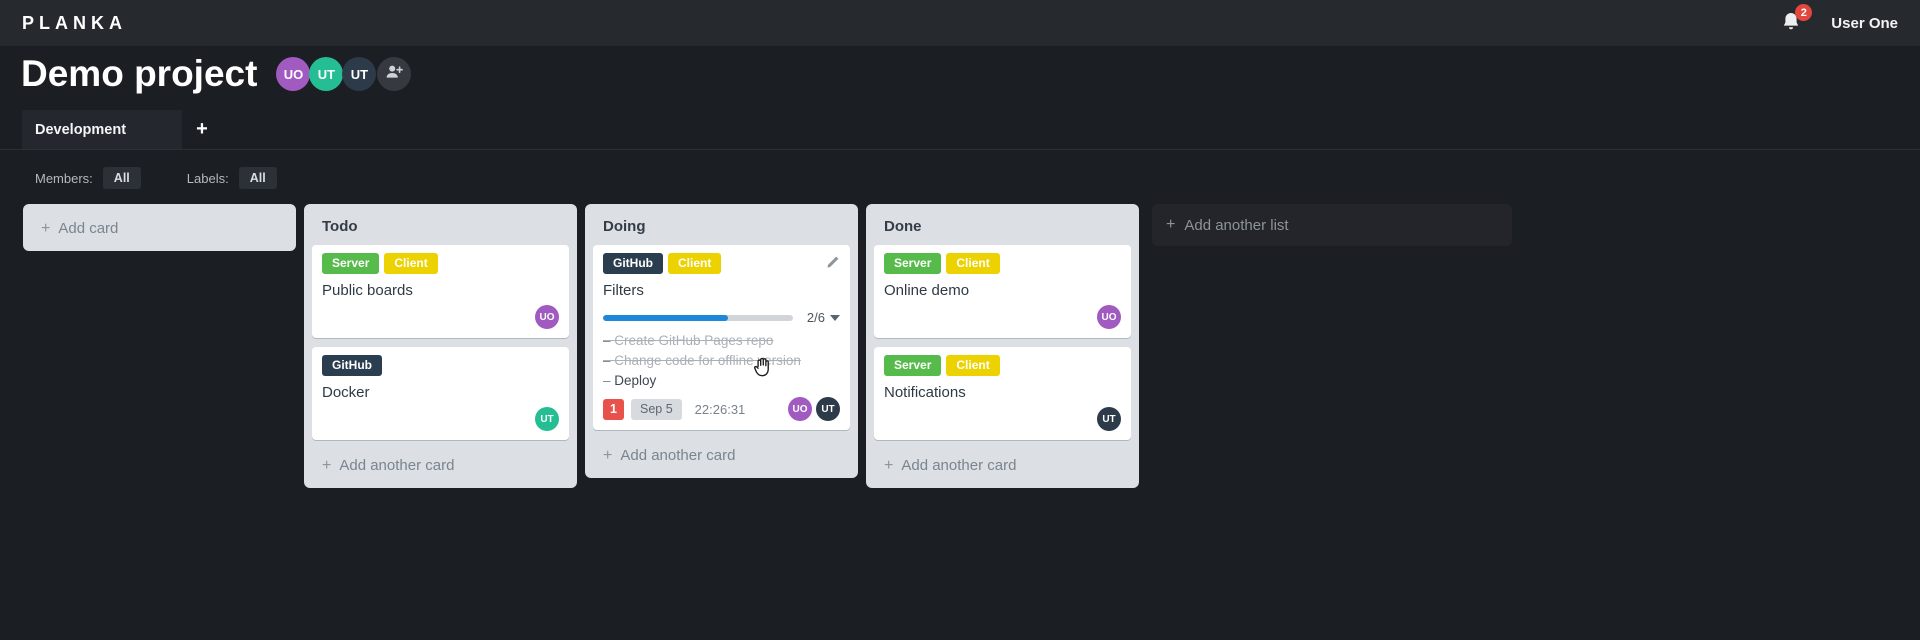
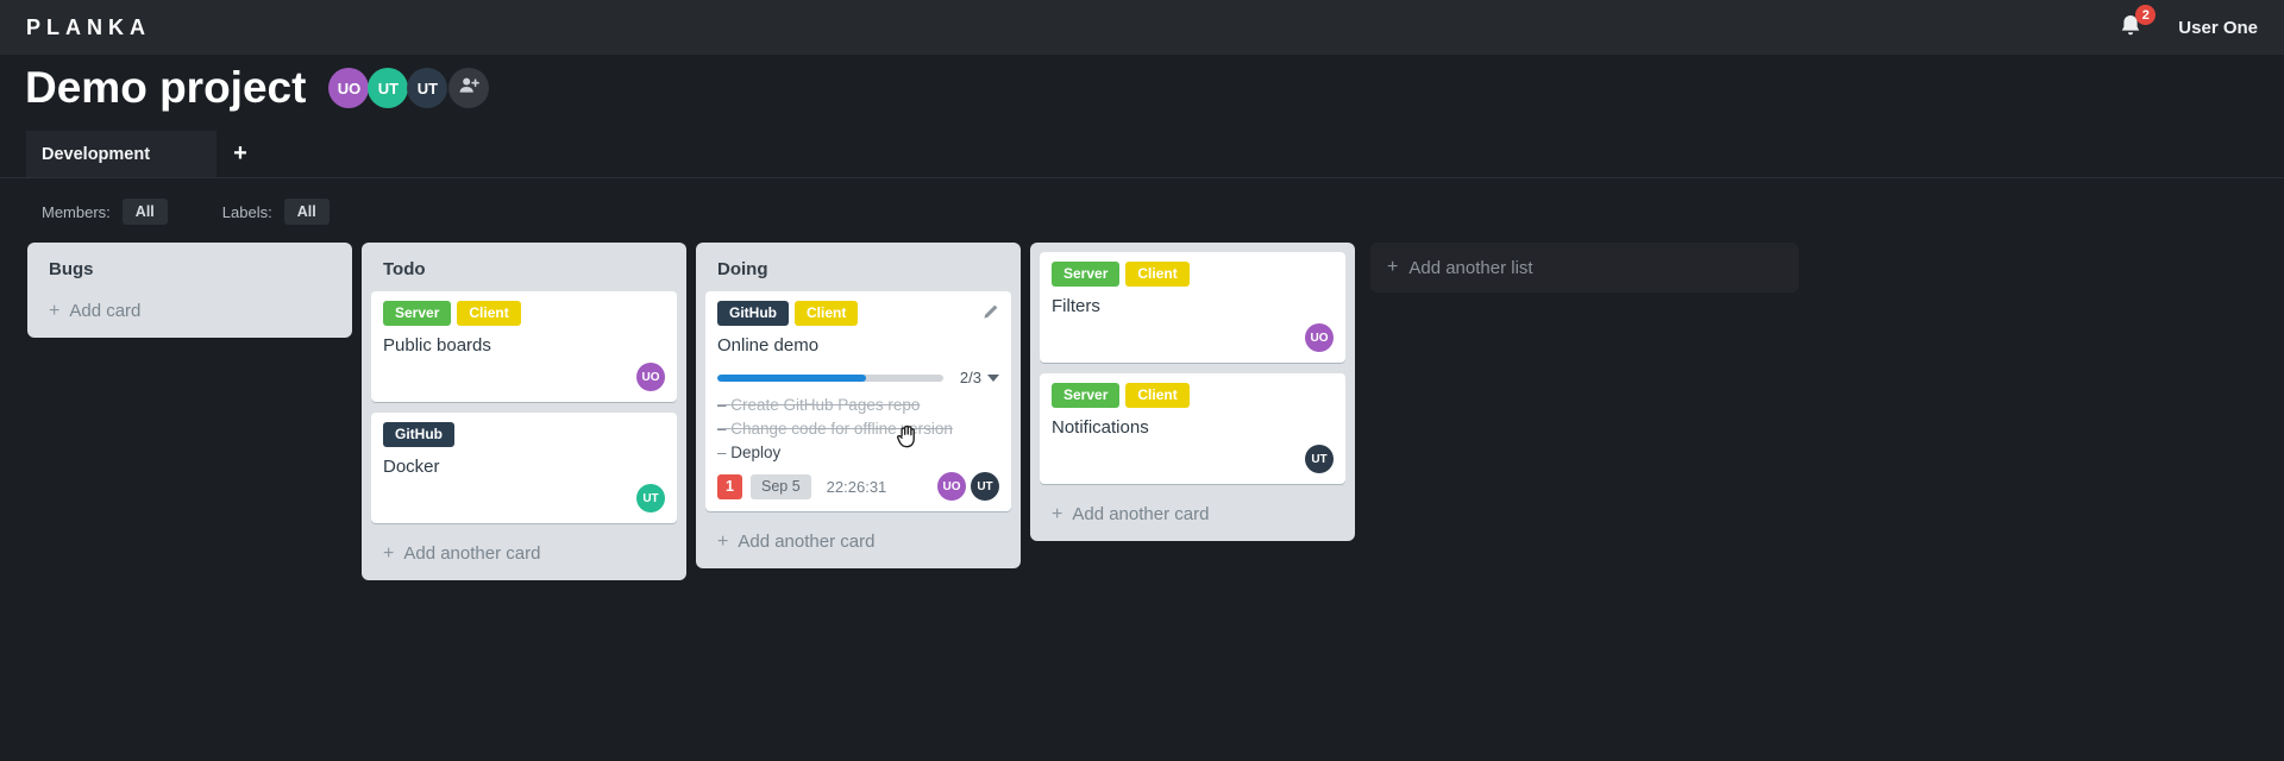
  PLANKA
  2
  User One
  Demo project
  UO
  UT
  UT
  Development
  +
  Members:
  All
  Labels:
  All
+ Bugs
  +
  Add card
  Todo
  Server
  Client
  Public boards
  UO
  GitHub
  Docker
  UT
  +
  Add another card
  Doing
  GitHub
  Client
- Filters
+ Online demo
- 2/6
+ 2/3
  Create GitHub Pages repo
  Change code for offlinersion
  Deploy
  1
  Sep 5
  22:26:31
  UO
  UT
  +
  Add another card
- Done
  Server
  Client
- Online demo
+ Filters
  UO
  Server
  Client
  Notifications
  UT
  +
  Add another card
  +
  Add another list
